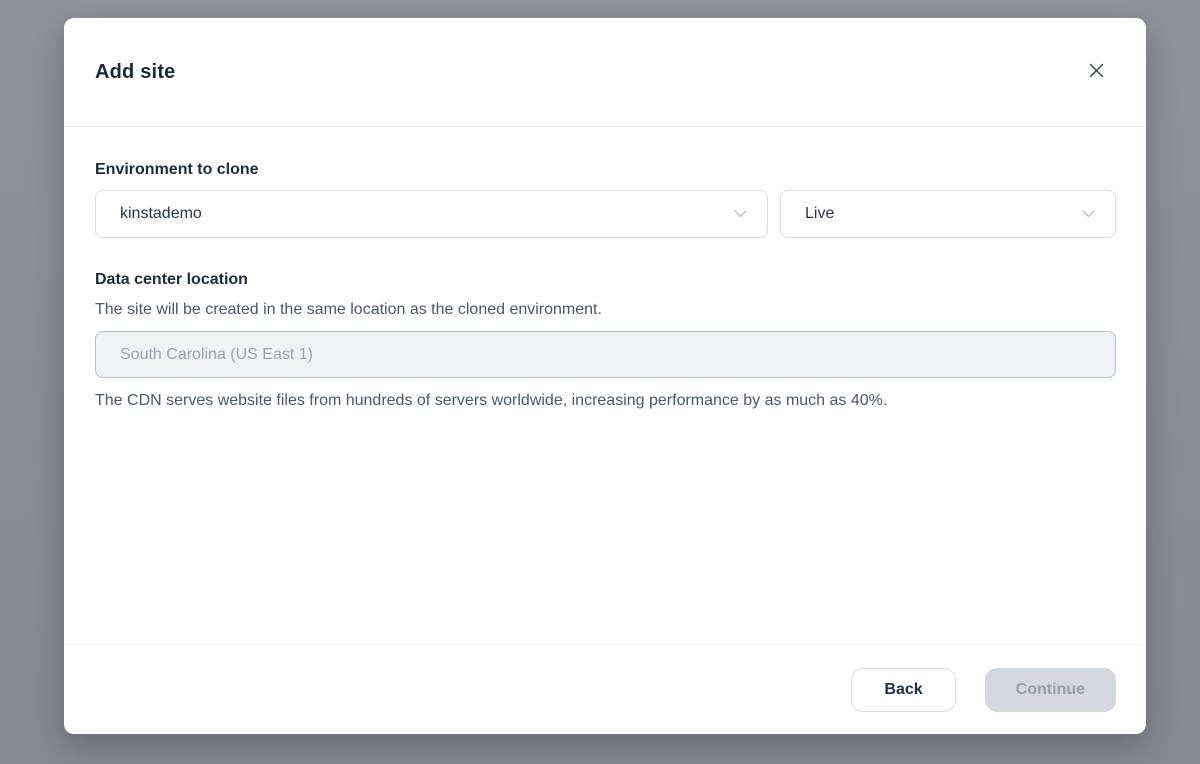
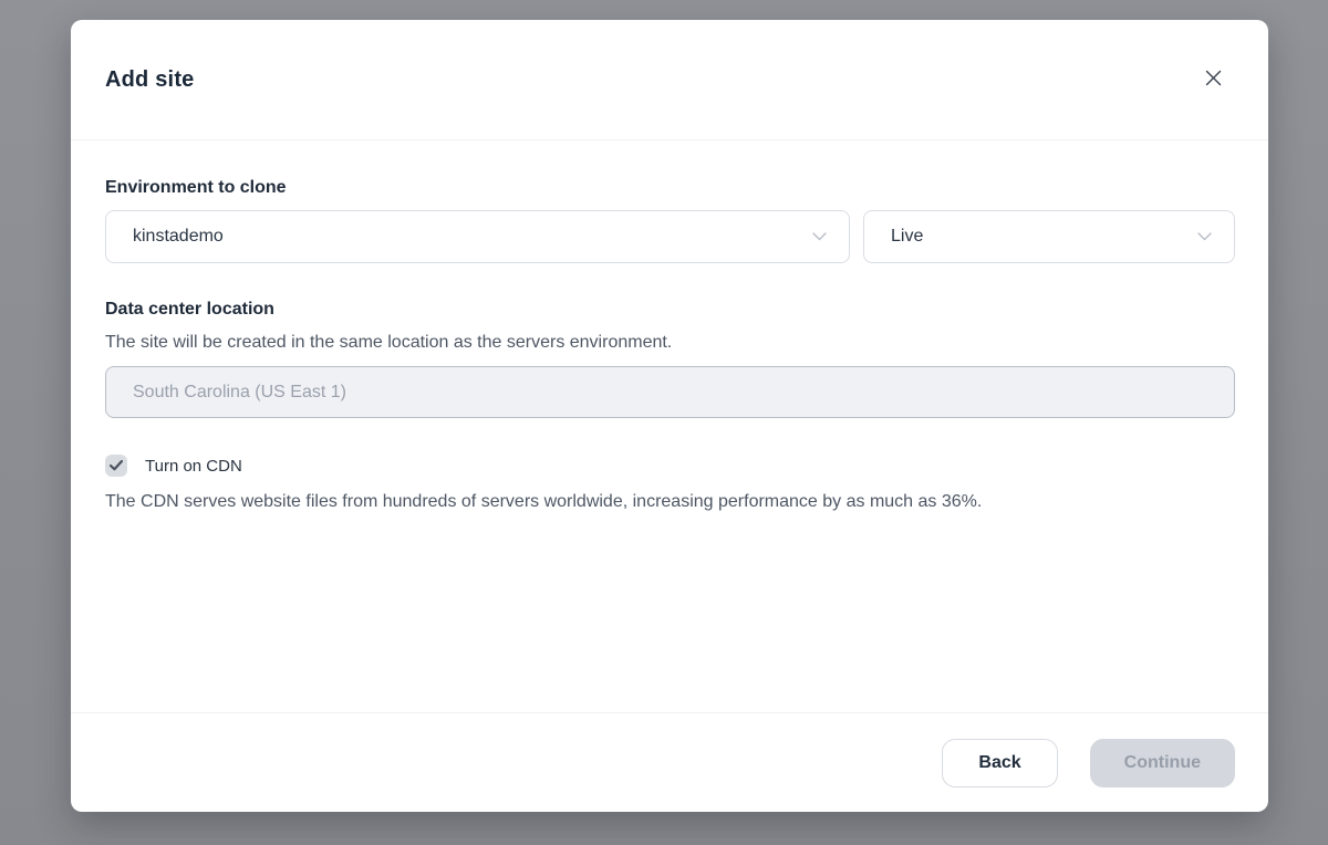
  Add site
  Environment to clone
  kinstademo
  Live
  Data center location
- The site will be created in the same location as the cloned environment.
+ The site will be created in the same location as the servers environment.
  South Carolina (US East 1)
+ Turn on CDN
- The CDN serves website files from hundreds of servers worldwide, increasing performance by as much as 40%.
+ The CDN serves website files from hundreds of servers worldwide, increasing performance by as much as 36%.
  Back
  Continue
